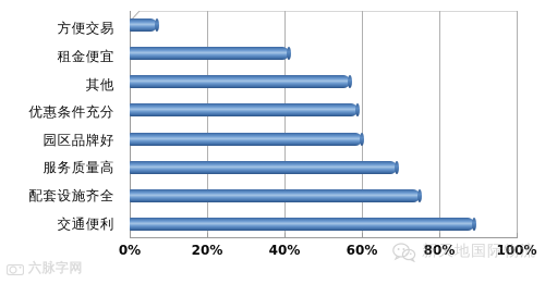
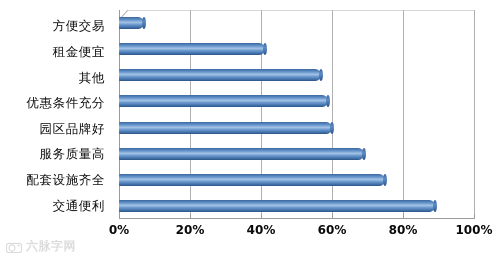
  方便交易
  租金便宜
  其他
  优惠条件充分
  园区品牌好
  服务质量高
  配套设施齐全
  交通便利
  0%
  20%
  40%
  60%
  80%
  100%
  六脉字网
- 新天地国际物流
